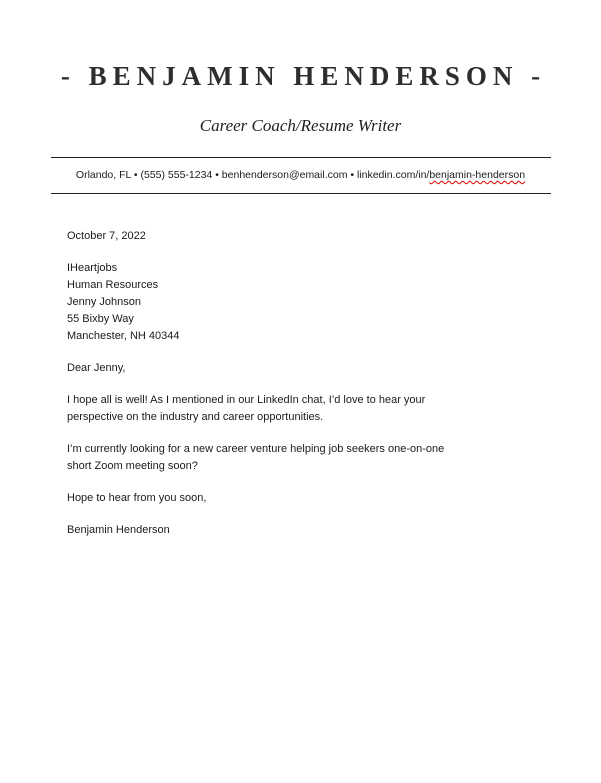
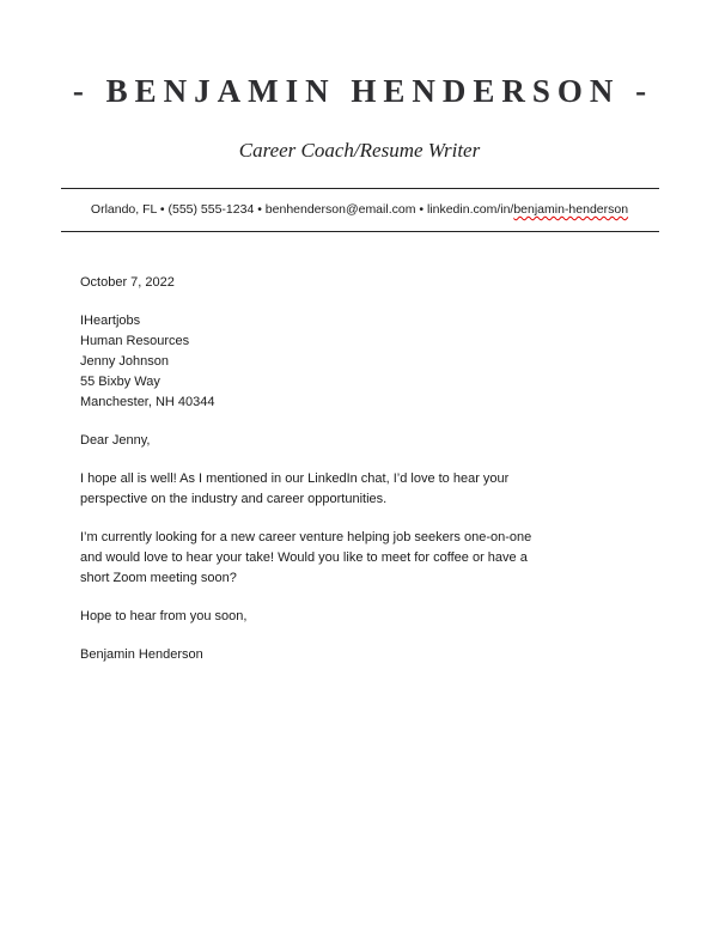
  - BENJAMIN HENDERSON -
  Career Coach/Resume Writer
  Orlando, FL • (555) 555-1234 • benhenderson@email.com • linkedin.com/in/benjamin-henderson
  October 7, 2022
  IHeartjobs
  Human Resources
  Jenny Johnson
  55 Bixby Way
  Manchester, NH 40344
  Dear Jenny,
  I hope all is well! As I mentioned in our LinkedIn chat, I’d love to hear your
  perspective on the industry and career opportunities.
  I’m currently looking for a new career venture helping job seekers one-on-one
+ and would love to hear your take! Would you like to meet for coffee or have a
  short Zoom meeting soon?
  Hope to hear from you soon,
  Benjamin Henderson
